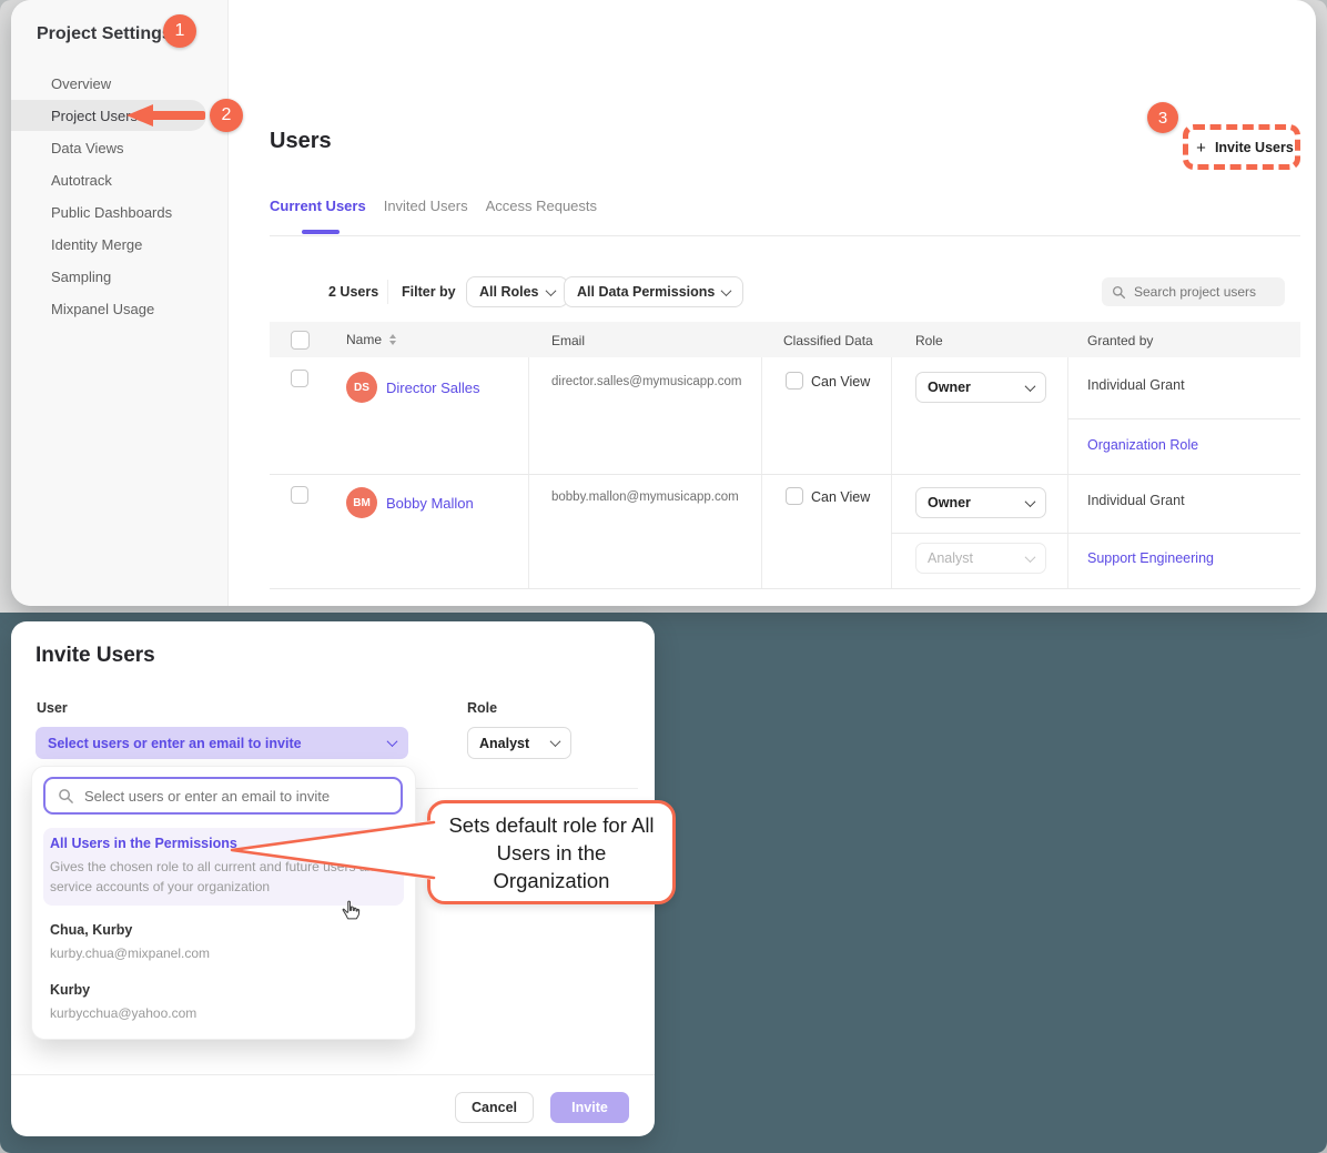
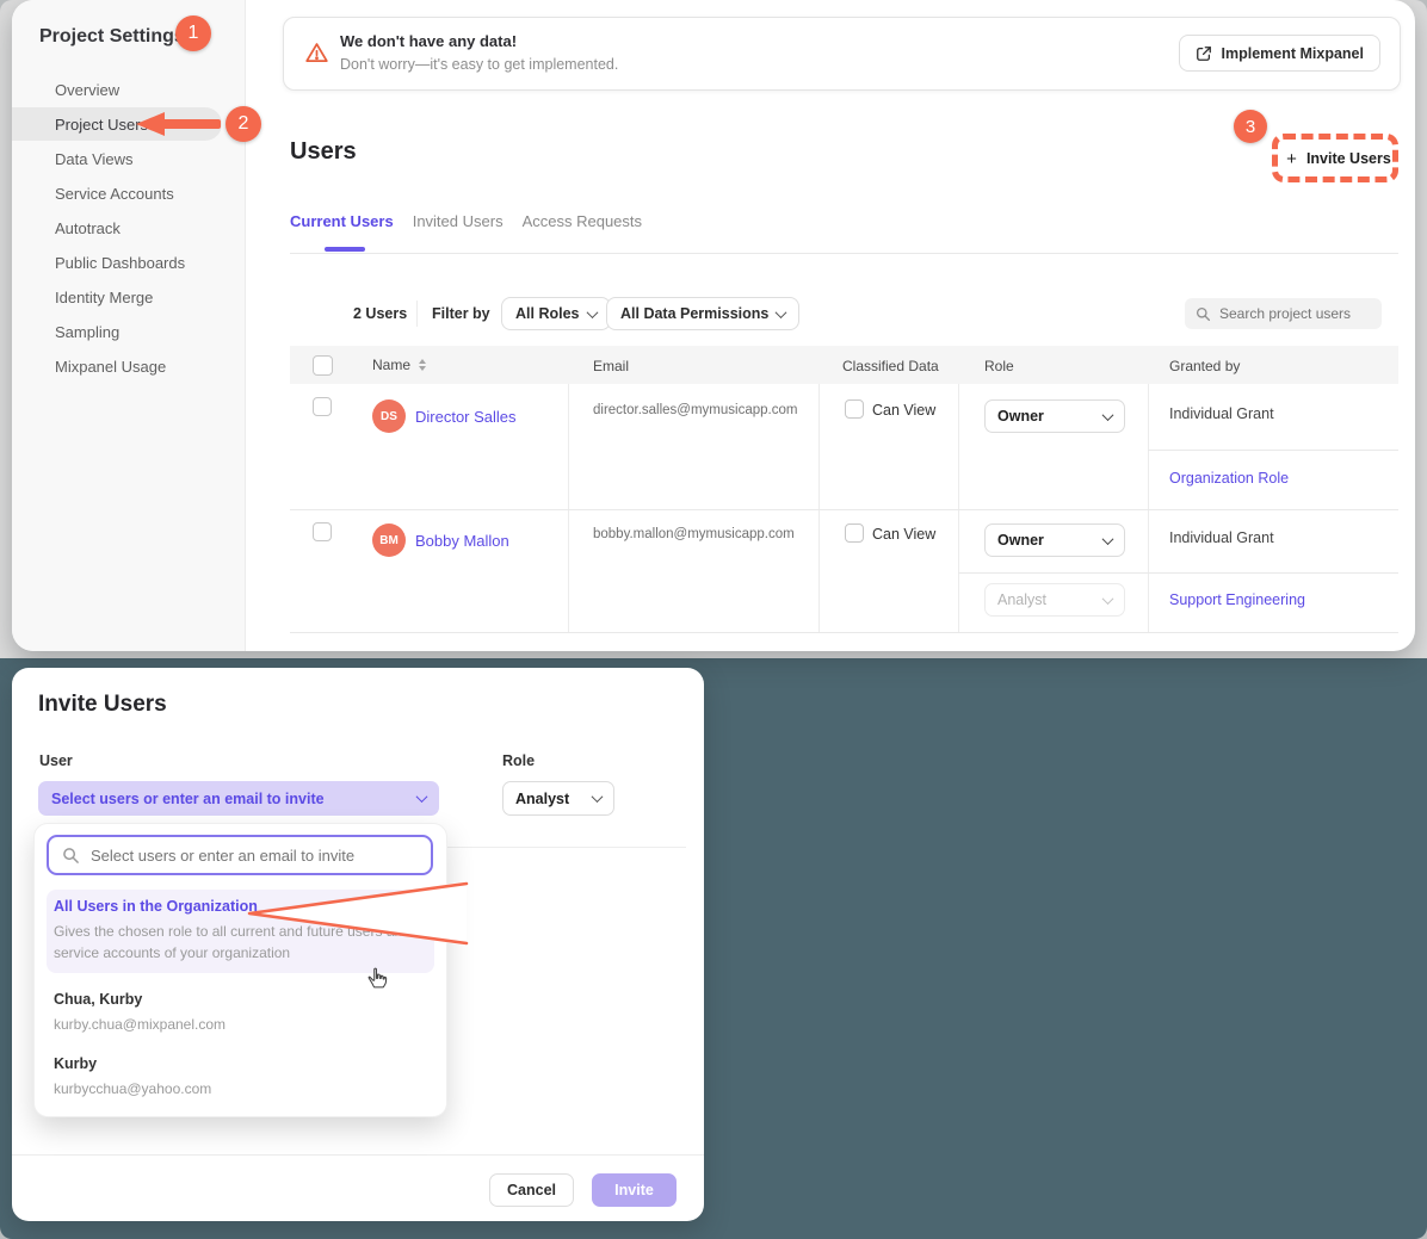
  Project Setting
  Overview
  Project Use
  Data Views
+ Service Accounts
  Autotrack
  Public Dashboards
  Identity Merge
  Sampling
  Mixpanel Usage
+ We don't have any data!
+ Don't worry—it's easy to get implemented.
+ Implement Mixpanel
  Users
  +
  Invite Users
  Current Users
  Invited Users
  Access Requests
  2 Users
  Filter by
  All Roles
  All Data Permissions
  Search project users
  Name
  Email
  Classified Data
  Role
  Granted by
  DS
  Director Salles
  director.salles@mymusicapp.com
  Can View
  Owner
  Individual Grant
  Organization Role
  BM
  Bobby Mallon
  bobby.mallon@mymusicapp.com
  Can View
  Owner
  Individual Grant
  Analyst
  Support Engineering
  Invite Users
  User
  Select users or enter an email to invite
  Role
  Analyst
  Select users or enter an email to invite
- All Users in the Permissions
+ All Users in the Organization
  Gives the chosen role to all current and future use service accounts of your organization
  Chua, Kurby
  kurby.chua@mixpanel.com
  Kurby
  kurbycchua@yahoo.com
  Cancel
  Invite
  1
  2
  3
- Sets default role for All Users in the Organization
